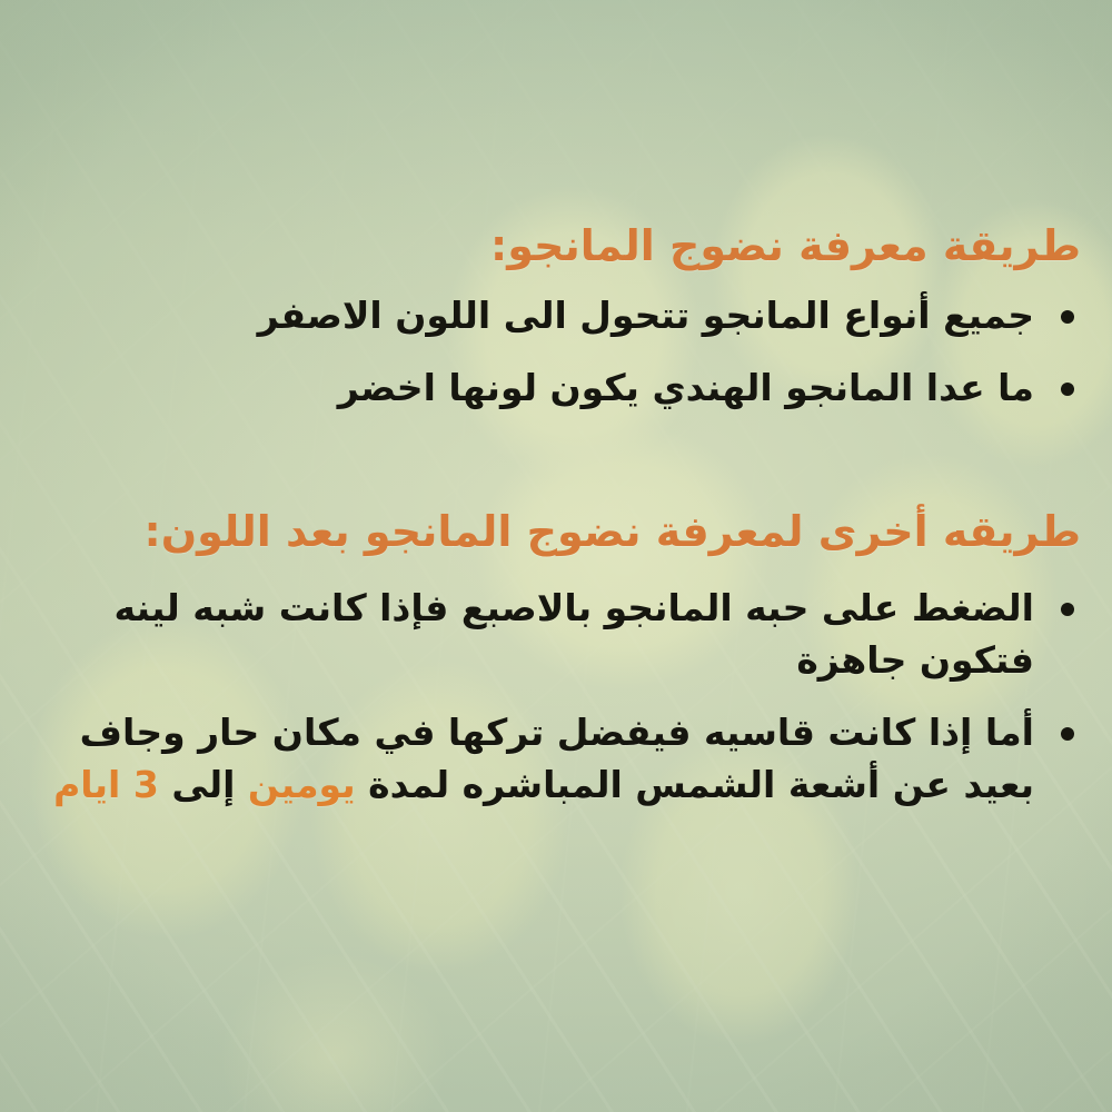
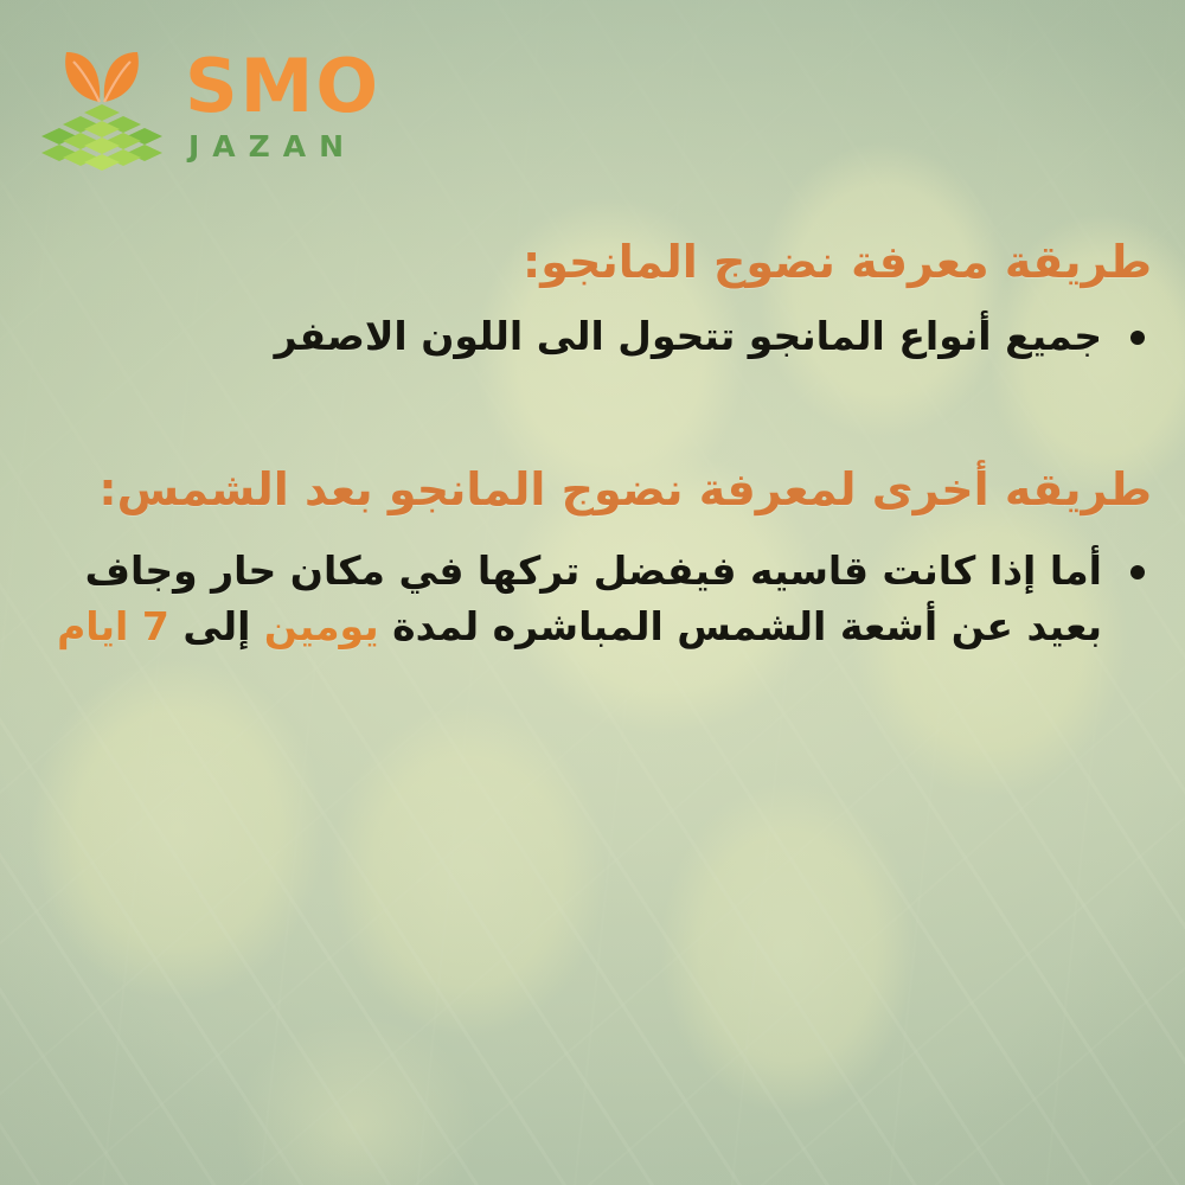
+ SMO
+ JAZAN
  طريقة معرفة نضوج المانجو:
  جميع أنواع المانجو تتحول الى اللون الاصفر
- ما عدا المانجو الهندي يكون لونها اخضر
- طريقه أخرى لمعرفة نضوج المانجو بعد اللون:
+ طريقه أخرى لمعرفة نضوج المانجو بعد الشمس:
- الضغط على حبه المانجو بالاصبع فإذا كانت شبه لينه فتكون جاهزة
- أما إذا كانت قاسيه فيفضل تركها في مكان حار وجاف بعيد عن أشعة الشمس المباشره لمدة يومين إلى 3 ايام
+ أما إذا كانت قاسيه فيفضل تركها في مكان حار وجاف بعيد عن أشعة الشمس المباشره لمدة يومين إلى 7 ايام
